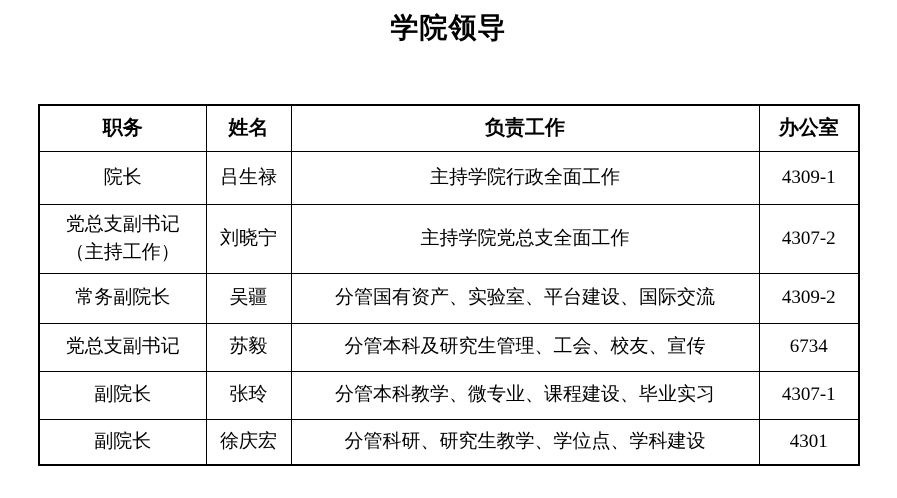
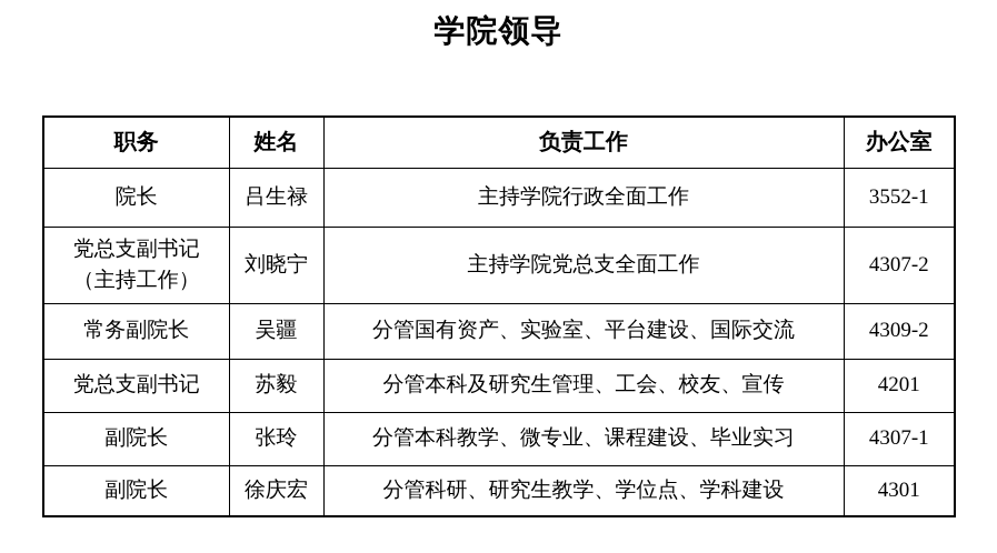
  学院领导
  职务	姓名	负责工作	办公室
- 院长	吕生禄	主持学院行政全面工作	4309-1
+ 院长	吕生禄	主持学院行政全面工作	3552-1
  党总支副书记 （主持工作）	刘晓宁	主持学院党总支全面工作	4307-2
  常务副院长	吴疆	分管国有资产、实验室、平台建设、国际交流	4309-2
- 党总支副书记	苏毅	分管本科及研究生管理、工会、校友、宣传	6734
+ 党总支副书记	苏毅	分管本科及研究生管理、工会、校友、宣传	4201
  副院长	张玲	分管本科教学、微专业、课程建设、毕业实习	4307-1
  副院长	徐庆宏	分管科研、研究生教学、学位点、学科建设	4301
